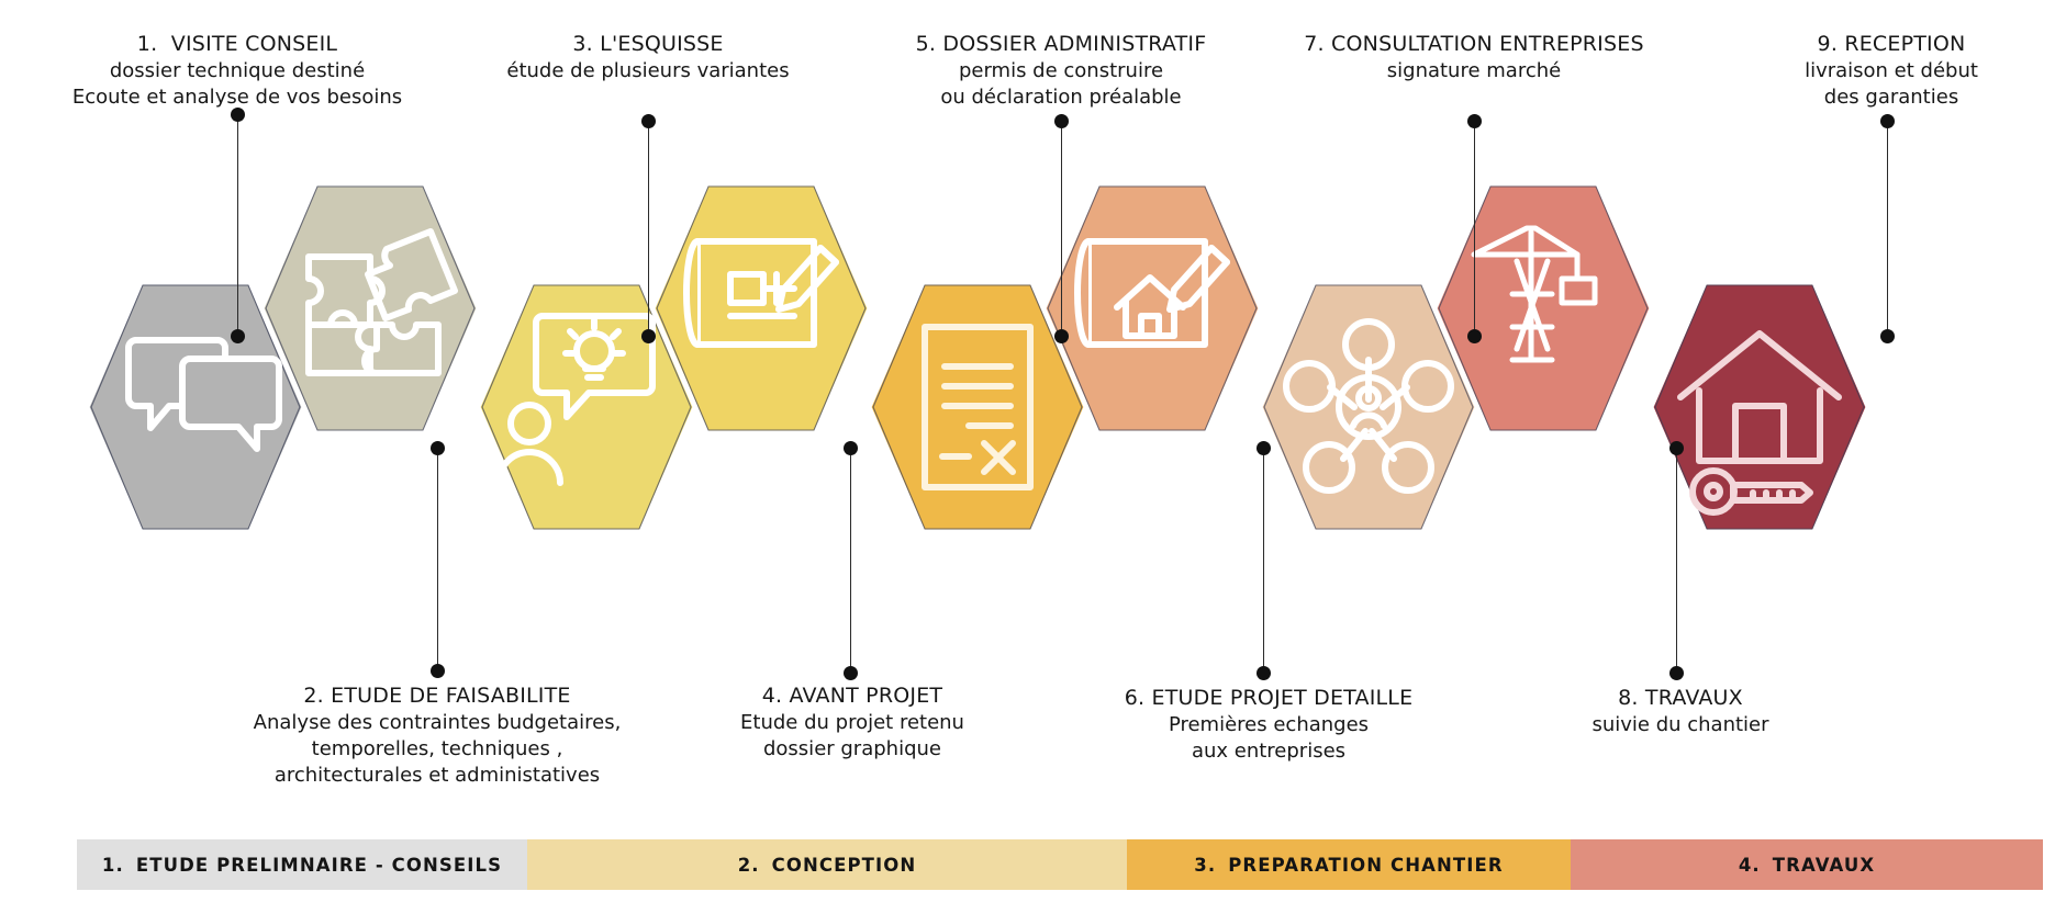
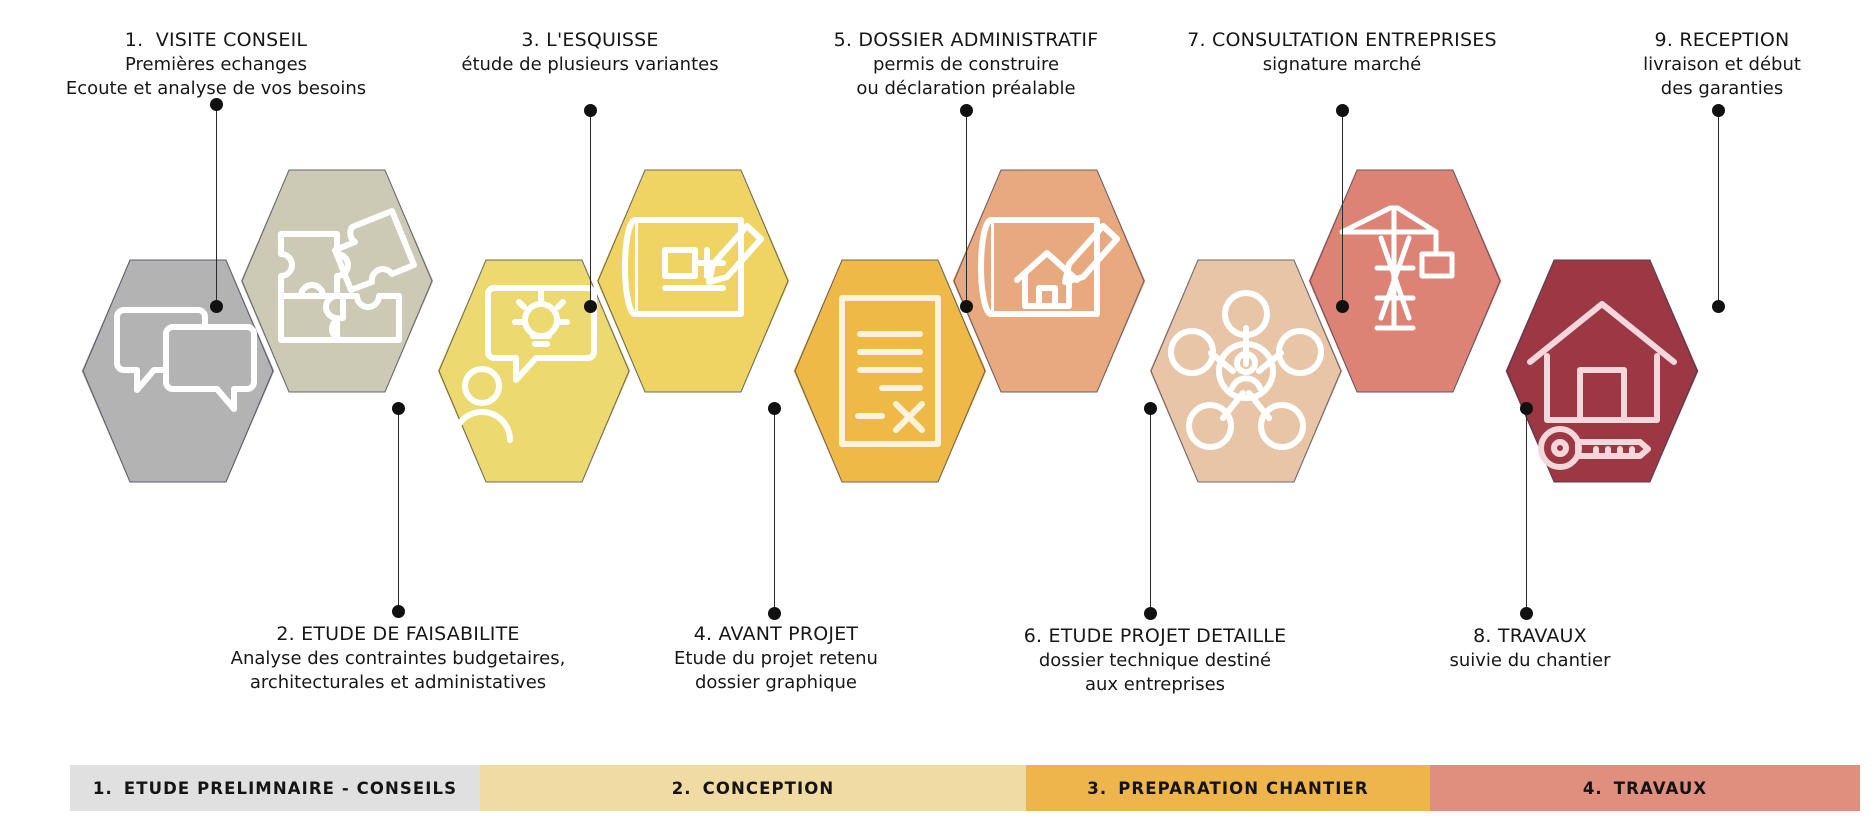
  1. VISITE CONSEIL
- dossier technique destiné
+ Premières echanges
  Ecoute et analyse de vos besoins
  3. L'ESQUISSE
  étude de plusieurs variantes
  5. DOSSIER ADMINISTRATIF
  permis de construire
  ou déclaration préalable
  7. CONSULTATION ENTREPRISES
  signature marché
  9. RECEPTION
  livraison et début
  des garanties
  2. ETUDE DE FAISABILITE
  Analyse des contraintes budgetaires,
- temporelles, techniques ,
  architecturales et administatives
  4. AVANT PROJET
  Etude du projet retenu
  dossier graphique
  6. ETUDE PROJET DETAILLE
- Premières echanges
+ dossier technique destiné
  aux entreprises
  8. TRAVAUX
  suivie du chantier
  1.
  ETUDE PRELIMNAIRE - CONSEILS
  2.
  CONCEPTION
  3.
  PREPARATION CHANTIER
  4.
  TRAVAUX
